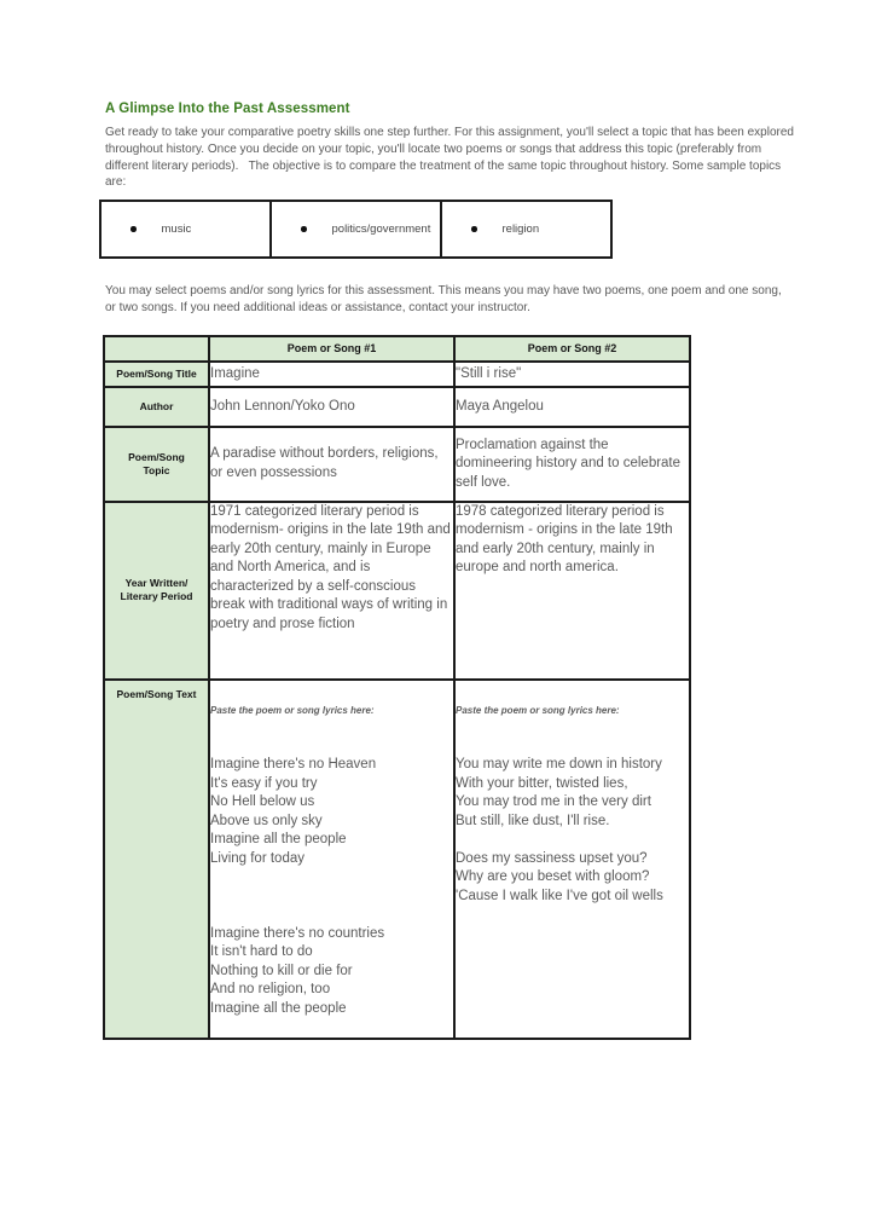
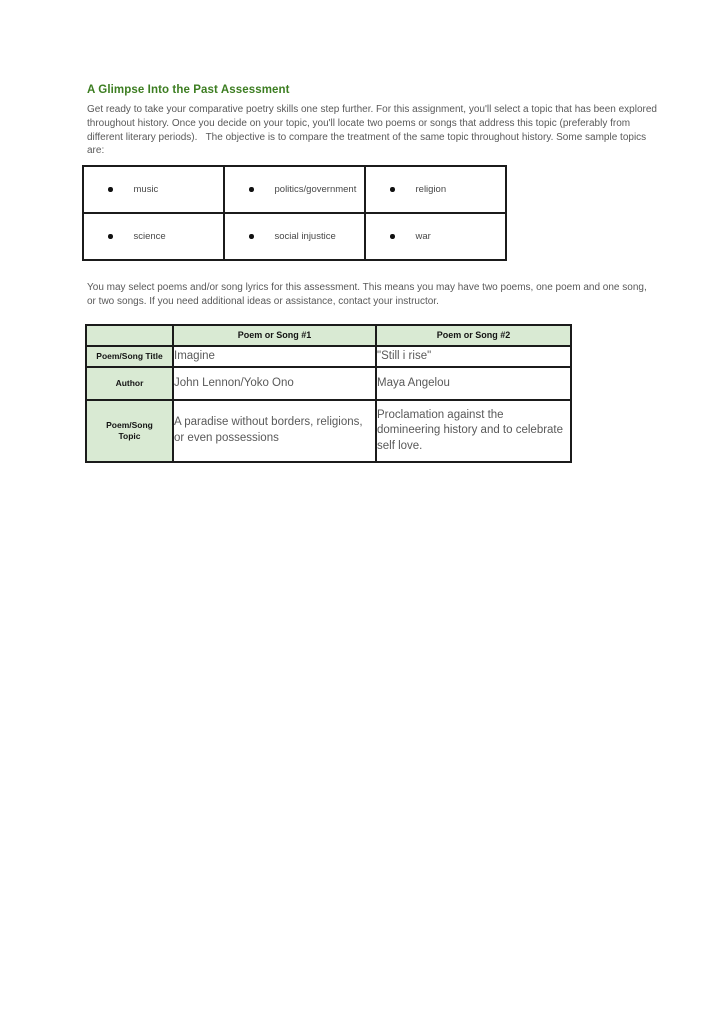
  A Glimpse Into the Past Assessment
  Get ready to take your comparative poetry skills one step further. For this assignment, you'll select a topic that has been explored throughout history. Once you decide on your topic, you'll locate two poems or songs that address this topic (preferably from different literary periods). The objective is to compare the treatment of the same topic throughout history. Some sample topics are:
  music	politics/government	religion
+ science	social injustice	war
  You may select poems and/or song lyrics for this assessment. This means you may have two poems, one poem and one song, or two songs. If you need additional ideas or assistance, contact your instructor.
  	Poem or Song #1	Poem or Song #2
  Poem/Song Title	Imagine	"Still i rise"
  Author	John Lennon/Yoko Ono	Maya Angelou
  Poem/Song Topic	A paradise without borders, religions, or even possessions	Proclamation against the domineering history and to celebrate self love.
- Year Written/ Literary Period	1971 categorized literary period is modernism- origins in the late 19th and early 20th century, mainly in Europe and North America, and is characterized by a self-conscious break with traditional ways of writing in poetry and prose fiction	1978 categorized literary period is modernism - origins in the late 19th and early 20th century, mainly in europe and north america.
- Poem/Song Text	Paste the poem or song lyrics here: Imagine there's no Heaven It's easy if you try No Hell below us Above us only sky Imagine all the people Living for today Imagine there's no countries It isn't hard to do Nothing to kill or die for And no religion, too Imagine all the people	Paste the poem or song lyrics here: You may write me down in history With your bitter, twisted lies, You may trod me in the very dirt But still, like dust, I'll rise. Does my sassiness upset you? Why are you beset with gloom? 'Cause I walk like I've got oil wells
